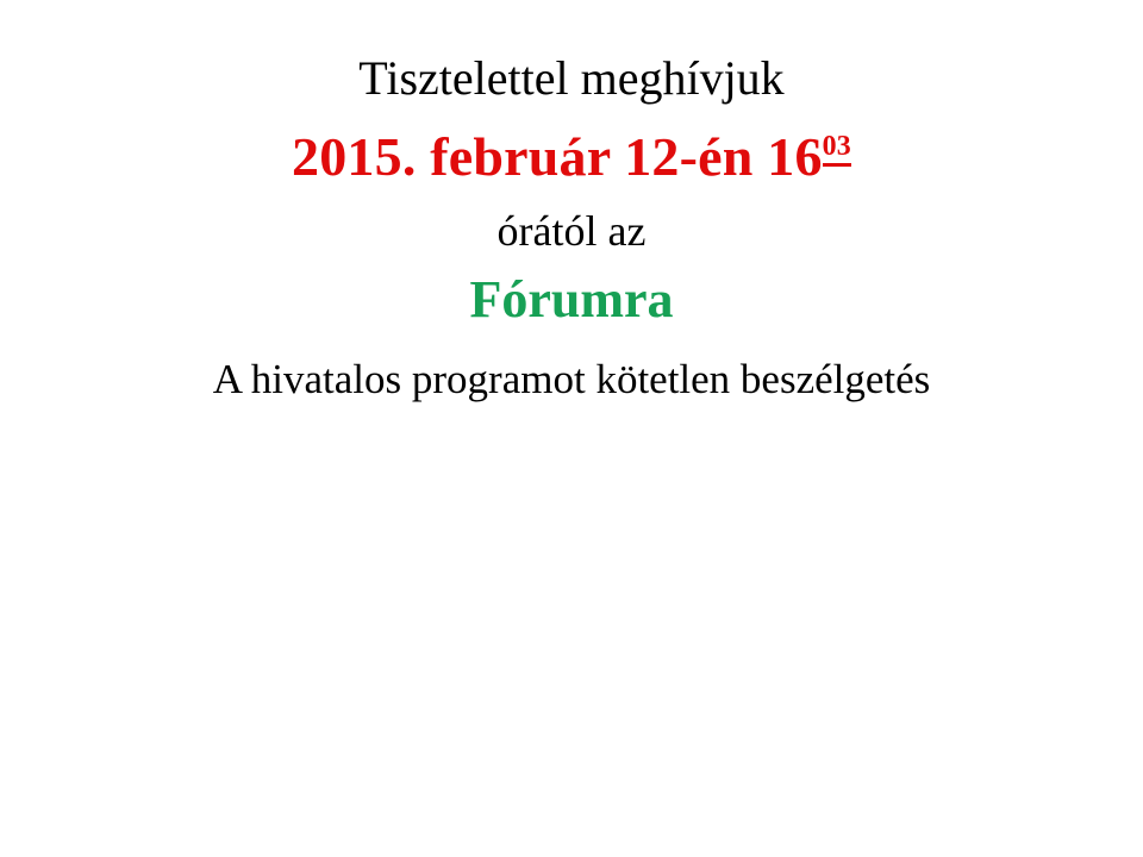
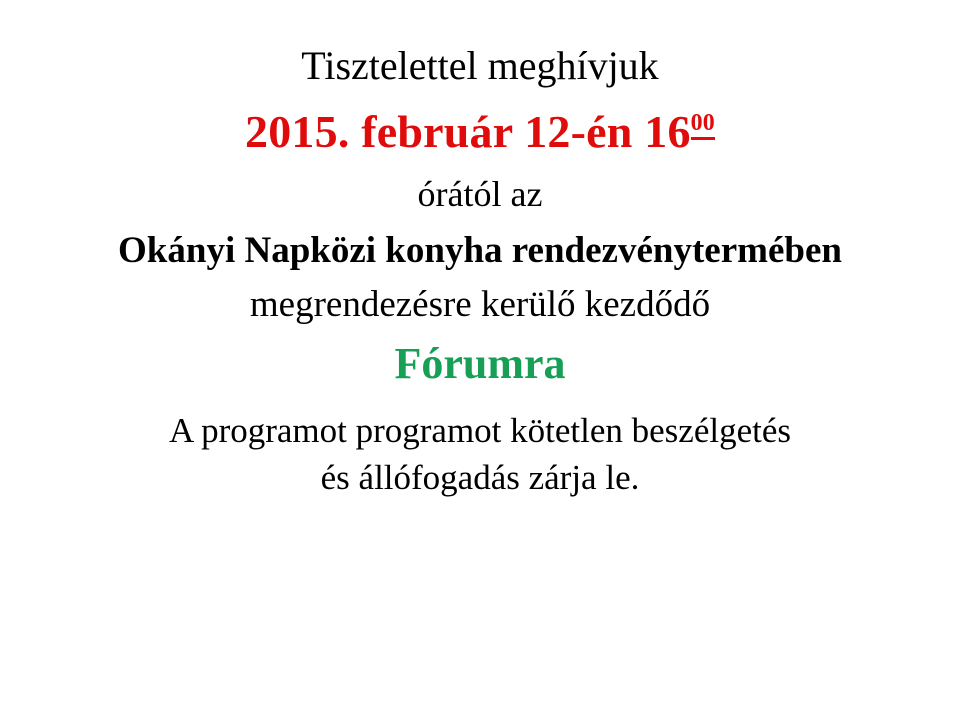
  Tisztelettel meghívjuk
- 2015. február 12-én 1603
+ 2015. február 12-én 1600
  órától az
+ Okányi Napközi konyha rendezvénytermében
+ megrendezésre kerülő kezdődő
  Fórumra
- A hivatalos programot kötetlen beszélgetés
+ A programot programot kötetlen beszélgetés
+ és állófogadás zárja le.
